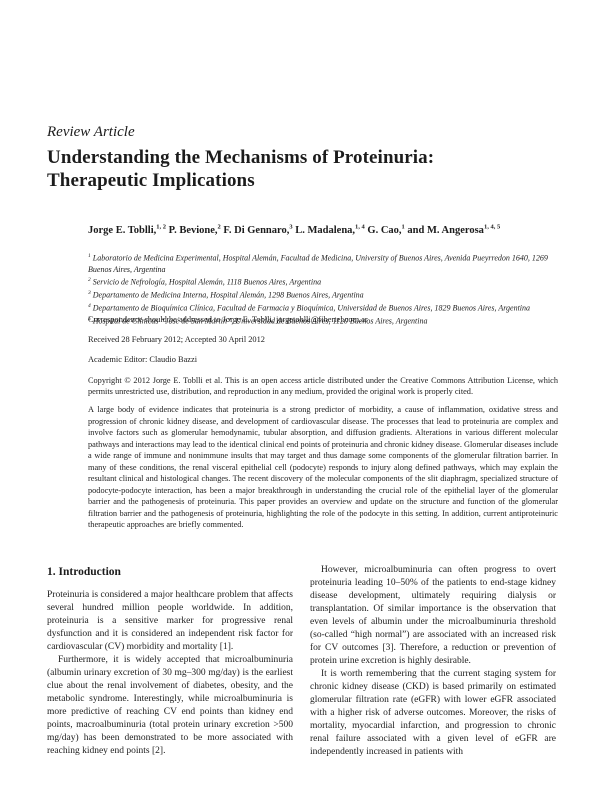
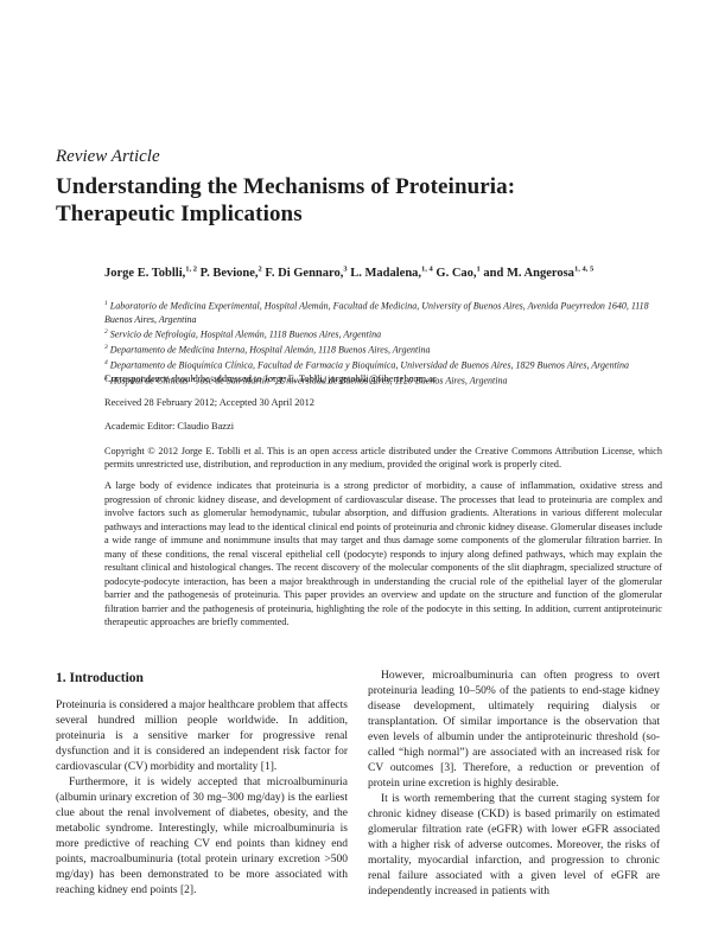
  Review Article
  Understanding the Mechanisms of Proteinuria:
  Therapeutic Implications
  Jorge E. Toblli, P. Bevione, F. Di Gennaro, L. Madalena, G. Cao, and M. Angerosa
- Laboratorio de Medicina Experimental, Hospital Alemán, Facultad de Medicina, University of Buenos Aires, Avenida Pueyrredon 1640, 1269 Buenos Aires, Argentina
+ Laboratorio de Medicina Experimental, Hospital Alemán, Facultad de Medicina, University of Buenos Aires, Avenida Pueyrredon 1640, 1118 Buenos Aires, Argentina
  Servicio de Nefrología, Hospital Alemán, 1118 Buenos Aires, Argentina
- Departamento de Medicina Interna, Hospital Alemán, 1298 Buenos Aires, Argentina
+ Departamento de Medicina Interna, Hospital Alemán, 1118 Buenos Aires, Argentina
  Departamento de Bioquímica Clínica, Facultad de Farmacia y Bioquímica, Universidad de Buenos Aires, 1829 Buenos Aires, Argentina
  Hospital de Clínicas “José de San Martín”, Universidad de Buenos Aires, 1120 Buenos Aires, Argentina
  Correspondence should be addressed to Jorge E. Toblli, jorgetoblli@fibertel.com.ar
  Received 28 February 2012; Accepted 30 April 2012
  Academic Editor: Claudio Bazzi
  Copyright © 2012 Jorge E. Toblli et al. This is an open access article distributed under the Creative Commons Attribution License, which permits unrestricted use, distribution, and reproduction in any medium, provided the original work is properly cited.
  A large body of evidence indicates that proteinuria is a strong predictor of morbidity, a cause of inflammation, oxidative stress and progression of chronic kidney disease, and development of cardiovascular disease. The processes that lead to proteinuria are complex and involve factors such as glomerular hemodynamic, tubular absorption, and diffusion gradients. Alterations in various different molecular pathways and interactions may lead to the identical clinical end points of proteinuria and chronic kidney disease. Glomerular diseases include a wide range of immune and nonimmune insults that may target and thus damage some components of the glomerular filtration barrier. In many of these conditions, the renal visceral epithelial cell (podocyte) responds to injury along defined pathways, which may explain the resultant clinical and histological changes. The recent discovery of the molecular components of the slit diaphragm, specialized structure of podocyte-podocyte interaction, has been a major breakthrough in understanding the crucial role of the epithelial layer of the glomerular barrier and the pathogenesis of proteinuria. This paper provides an overview and update on the structure and function of the glomerular filtration barrier and the pathogenesis of proteinuria, highlighting the role of the podocyte in this setting. In addition, current antiproteinuric therapeutic approaches are briefly commented.
  1. Introduction
  Proteinuria is considered a major healthcare problem that affects several hundred million people worldwide. In addition, proteinuria is a sensitive marker for progressive renal dysfunction and it is considered an independent risk factor for cardiovascular (CV) morbidity and mortality [1].
  Furthermore, it is widely accepted that microalbuminuria (albumin urinary excretion of 30 mg–300 mg/day) is the earliest clue about the renal involvement of diabetes, obesity, and the metabolic syndrome. Interestingly, while microalbuminuria is more predictive of reaching CV end points than kidney end points, macroalbuminuria (total protein urinary excretion >500 mg/day) has been demonstrated to be more associated with reaching kidney end points [2].
- However, microalbuminuria can often progress to overt proteinuria leading 10–50% of the patients to end-stage kidney disease development, ultimately requiring dialysis or transplantation. Of similar importance is the observation that even levels of albumin under the microalbuminuria threshold (so-called “high normal”) are associated with an increased risk for CV outcomes [3]. Therefore, a reduction or prevention of protein urine excretion is highly desirable.
+ However, microalbuminuria can often progress to overt proteinuria leading 10–50% of the patients to end-stage kidney disease development, ultimately requiring dialysis or transplantation. Of similar importance is the observation that even levels of albumin under the antiproteinuric threshold (so-called “high normal”) are associated with an increased risk for CV outcomes [3]. Therefore, a reduction or prevention of protein urine excretion is highly desirable.
  It is worth remembering that the current staging system for chronic kidney disease (CKD) is based primarily on estimated glomerular filtration rate (eGFR) with lower eGFR associated with a higher risk of adverse outcomes. Moreover, the risks of mortality, myocardial infarction, and progression to chronic renal failure associated with a given level of eGFR are independently increased in patients with
